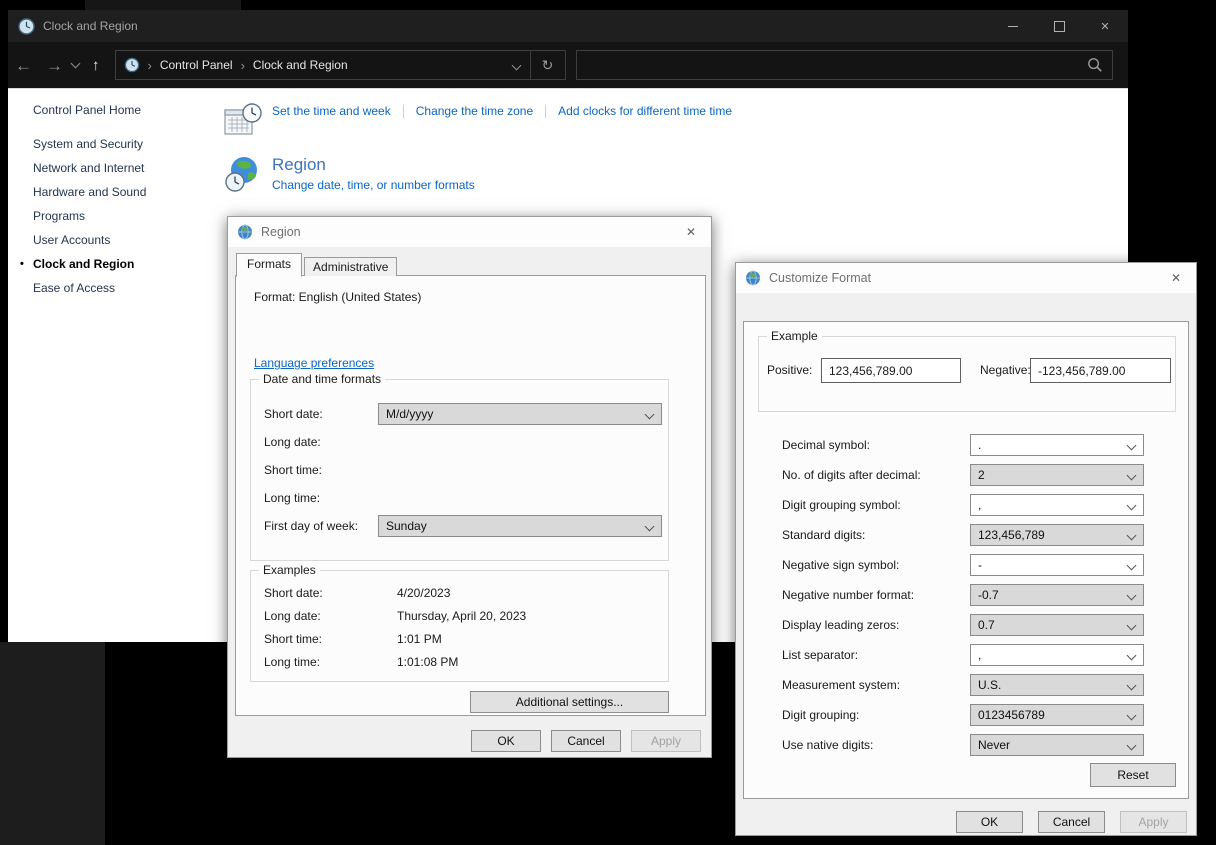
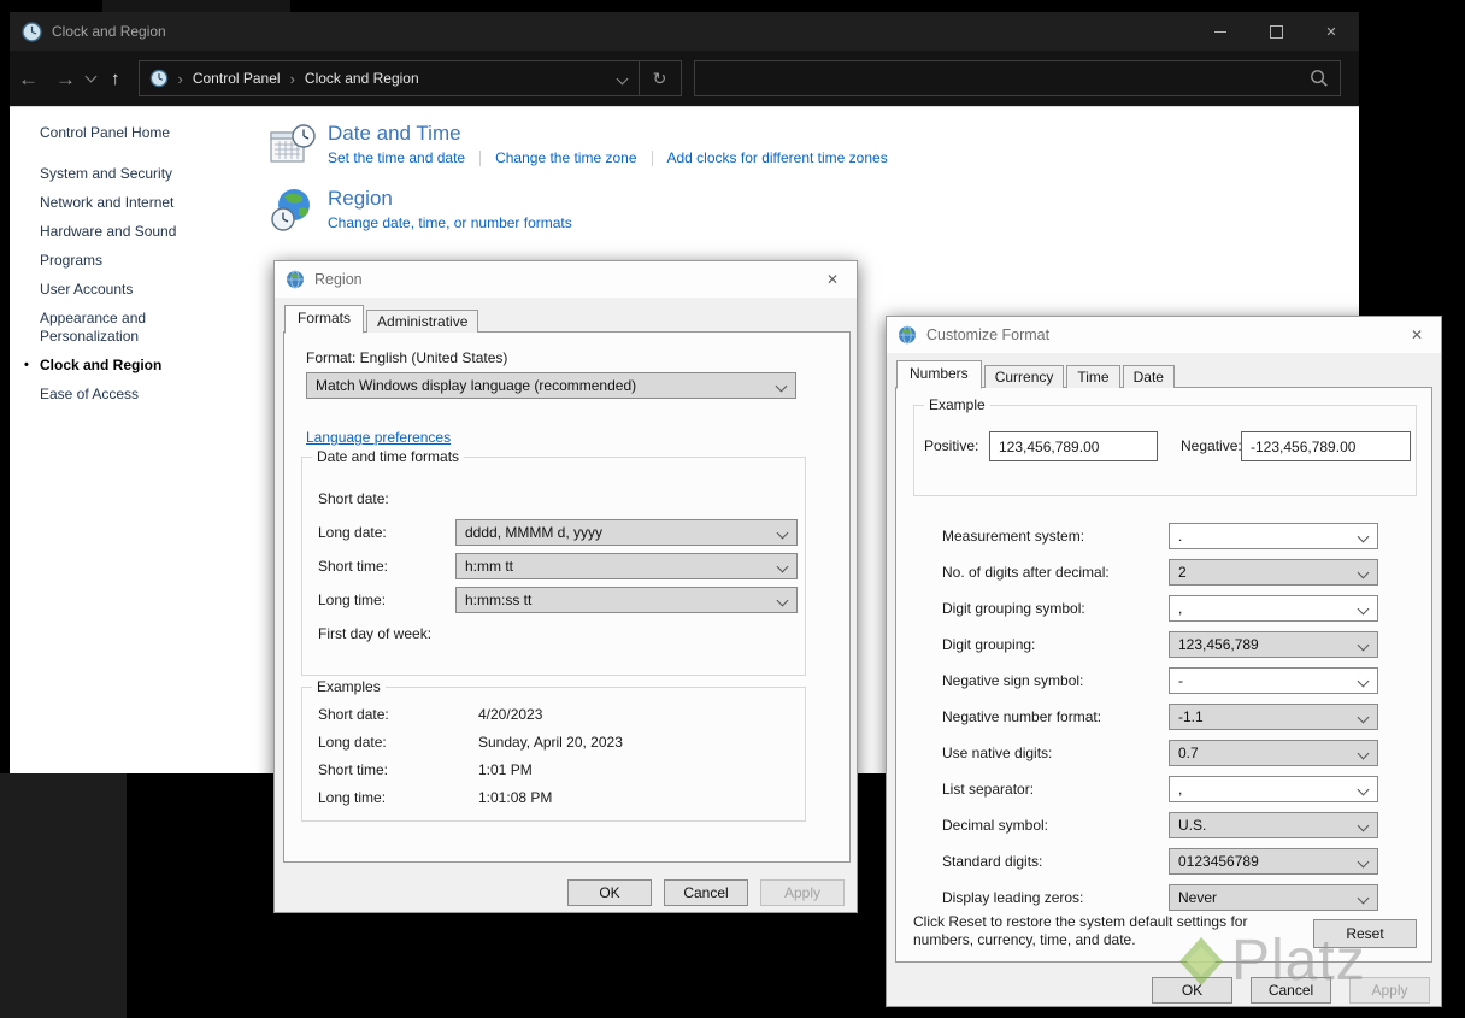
  Clock and Region
  ✕
  ←
  →
  ↑
  ›
  Control Panel
  ›
  Clock and Region
  ↻
  Control Panel Home
  System and Security
  Network and Internet
  Hardware and Sound
  Programs
  User Accounts
+ Appearance and Personalization
  •
  Clock and Region
  Ease of Access
+ Date and Time
- Set the time and week
+ Set the time and date
  Change the time zone
- Add clocks for different time time
+ Add clocks for different time zones
  Region
  Change date, time, or number formats
  Region
  ✕
  Formats
  Administrative
  Format: English (United States)
+ Match Windows display language (recommended)
  Language preferences
  Date and time formats
  Short date:
- M/d/yyyy
  Long date:
+ dddd, MMMM d, yyyy
  Short time:
+ h:mm tt
  Long time:
+ h:mm:ss tt
  First day of week:
- Sunday
  Examples
  Short date:
  4/20/2023
  Long date:
- Thursday, April 20, 2023
+ Sunday, April 20, 2023
  Short time:
  1:01 PM
  Long time:
  1:01:08 PM
- Additional settings...
  OK
  Cancel
  Apply
  Customize Format
  ✕
+ Numbers
+ Currency
+ Time
+ Date
  Example
  Positive:
  123,456,789.00
  Negative
  -123,456,789.00
- Decimal symbol:
+ Measurement system:
  .
  No. of digits after decimal:
  2
  Digit grouping symbol:
  ,
- Standard digits:
+ Digit grouping:
  123,456,789
  Negative sign symbol:
  -
  Negative number format:
- -0.7
+ -1.1
- Display leading zeros:
+ Use native digits:
  0.7
  List separator:
  ,
- Measurement system:
+ Decimal symbol:
  U.S.
- Digit grouping:
+ Standard digits:
  0123456789
- Use native digits:
+ Display leading zeros:
  Never
+ Click Reset to restore the system default settings for numbers, currency, time, and date.
  Reset
  OK
  Cancel
  Apply
+ Platz
